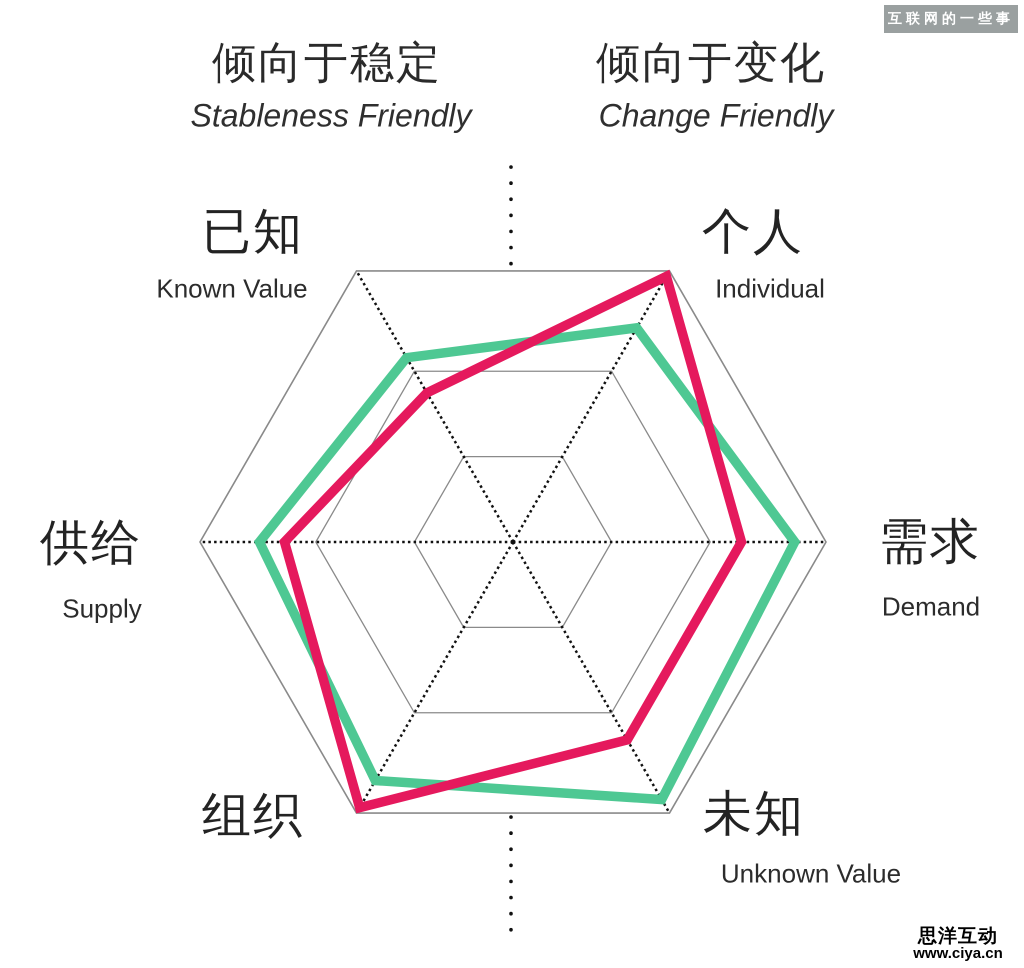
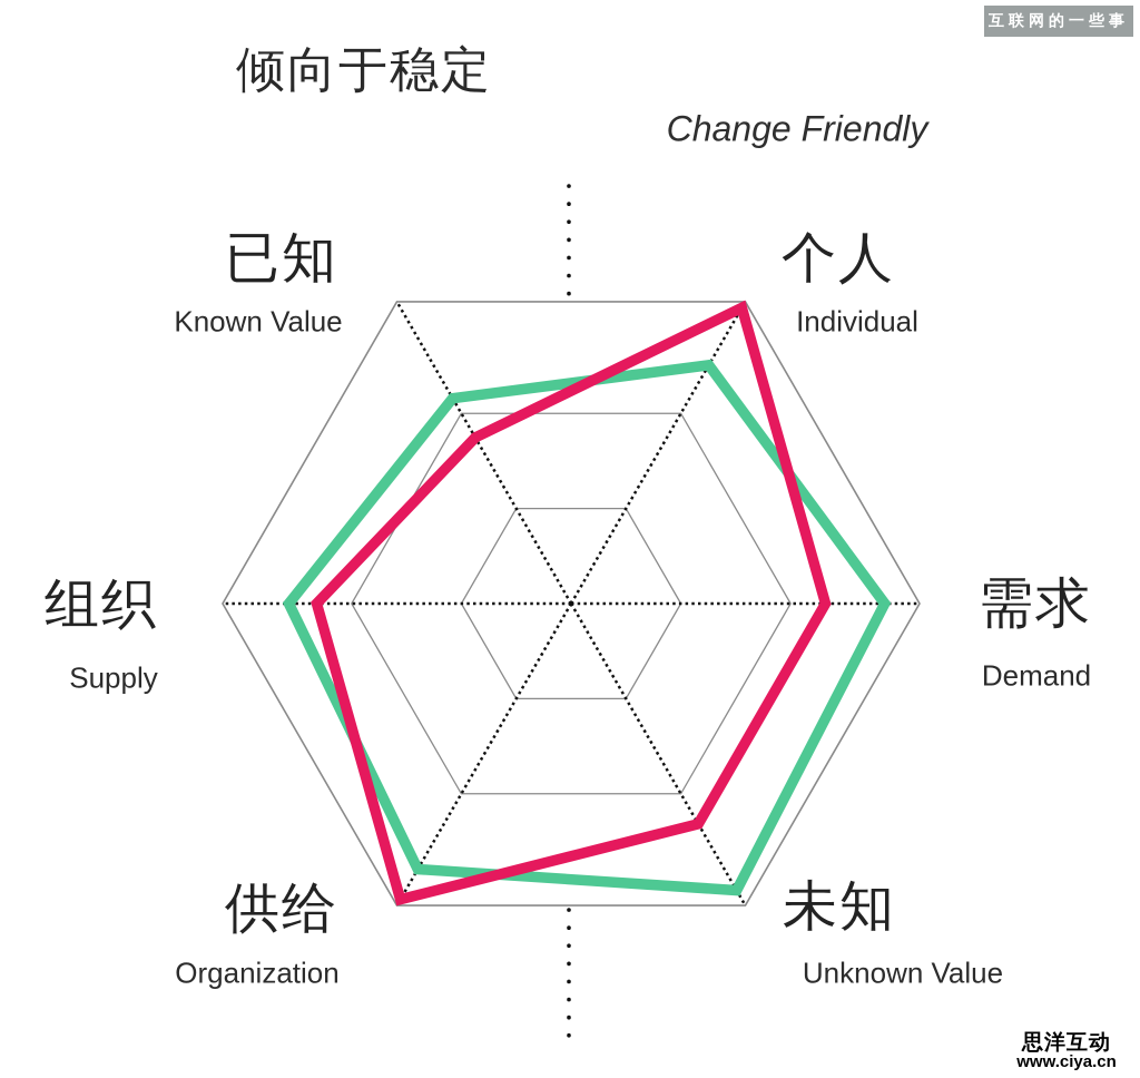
  倾向于稳定
- Stableness Friendly
- 倾向于变化
  Change Friendly
  已知
  Known Value
  个人
  Individual
  需求
  Demand
- 供给
+ 组织
  Supply
- 组织
+ 供给
+ Organization
  未知
  Unknown Value
  互联网的一些事
  思洋互动
  www.ciya.cn
